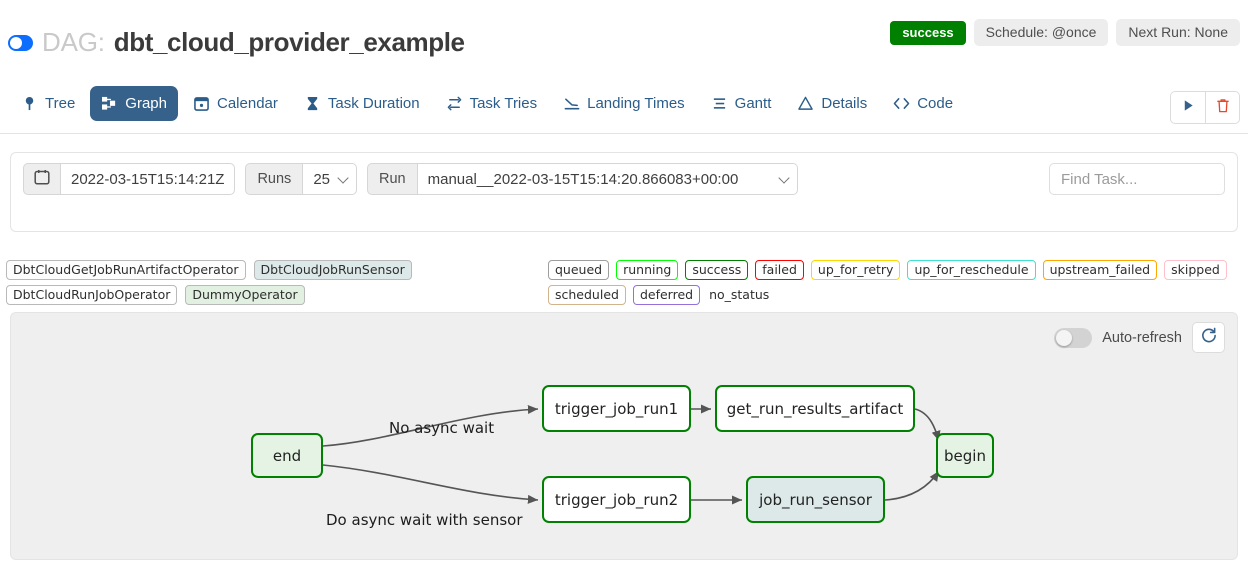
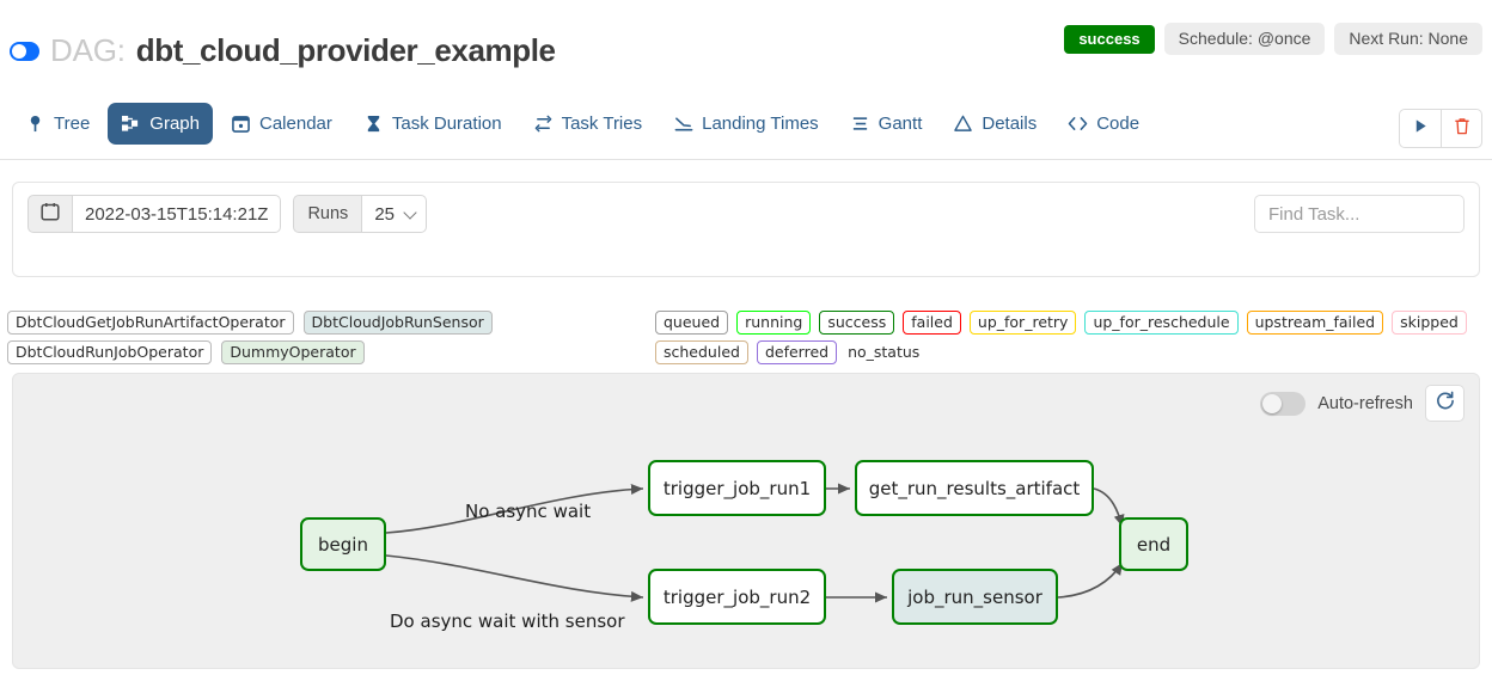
  DAG:
  dbt_cloud_provider_example
  success
  Schedule: @once
  Next Run: None
  Tree
  Graph
  Calendar
  Task Duration
  Task Tries
  Landing Times
  Gantt
  Details
  Code
  2022-03-15T15:14:21Z
  Runs
  25
- Run
- manual__2022-03-15T15:14:20.866083+00:00
  Find Task...
  DbtCloudGetJobRunArtifactOperator
  DbtCloudJobRunSensor
  DbtCloudRunJobOperator
  DummyOperator
  queued
  running
  success
  failed
  up_for_retry
  up_for_reschedule
  upstream_failed
  skipped
  scheduled
  deferred
  no_status
  Auto-refresh
- end
+ begin
  trigger_job_run1
  get_run_results_artifact
- begin
+ end
  trigger_job_run2
  job_run_sensor
  No async wait
  Do async wait with sensor
